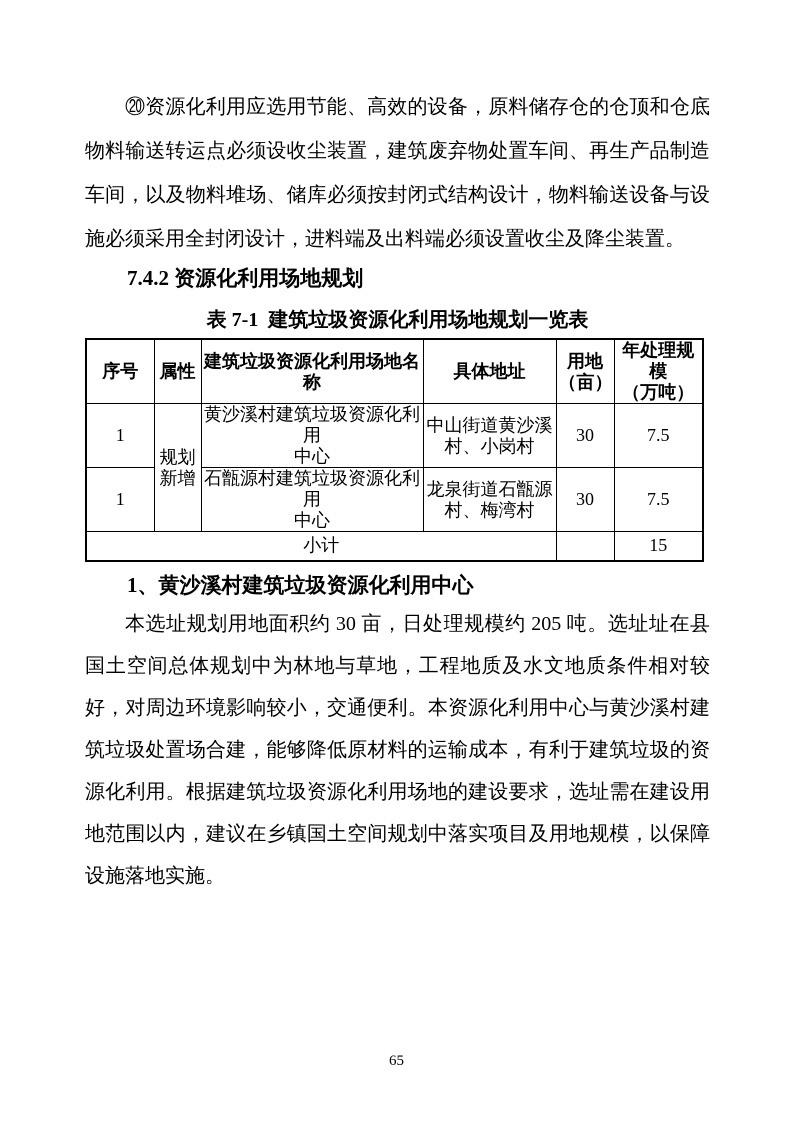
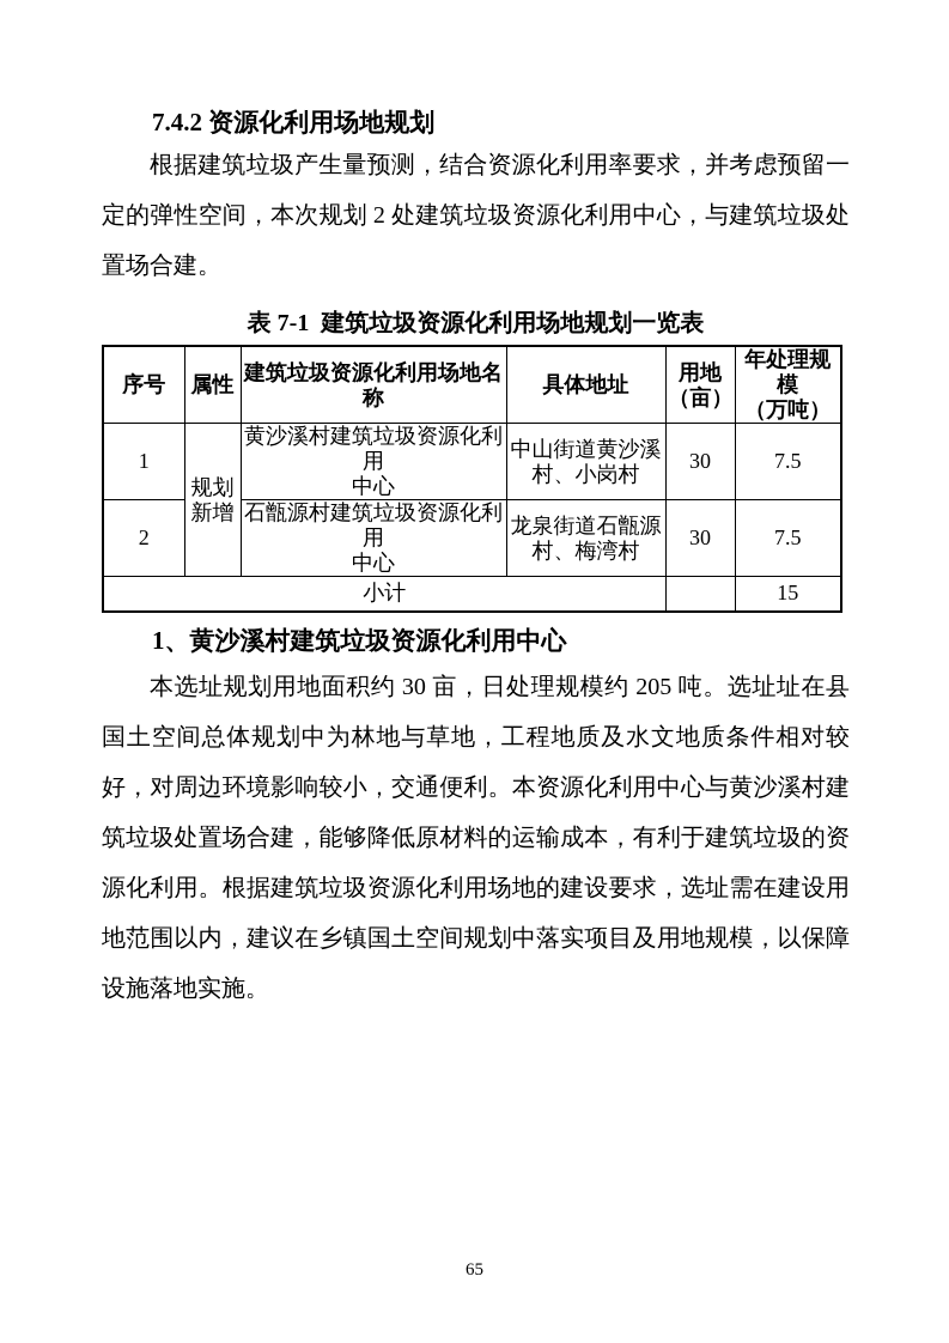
- ⑳资源化利用应选用节能、高效的设备，原料储存仓的仓顶和仓底物料输送转运点必须设收尘装置，建筑废弃物处置车间、再生产品制造车间，以及物料堆场、储库必须按封闭式结构设计，物料输送设备与设施必须采用全封闭设计，进料端及出料端必须设置收尘及降尘装置。
  7.4.2 资源化利用场地规划
+ 根据建筑垃圾产生量预测，结合资源化利用率要求，并考虑预留一定的弹性空间，本次规划 2 处建筑垃圾资源化利用中心，与建筑垃圾处置场合建。
  表 7-1 建筑垃圾资源化利用场地规划一览表
  序号	属性	建筑垃圾资源化利用场地名称	具体地址	用地 （亩）	年处理规模 （万吨）
  1	规划 新增	黄沙溪村建筑垃圾资源化利用 中心	中山街道黄沙溪 村、小岗村	30	7.5
- 1	石甑源村建筑垃圾资源化利用 中心	龙泉街道石甑源 村、梅湾村	30	7.5
+ 2	石甑源村建筑垃圾资源化利用 中心	龙泉街道石甑源 村、梅湾村	30	7.5
  小计		15
  1、黄沙溪村建筑垃圾资源化利用中心
  本选址规划用地面积约 30 亩，日处理规模约 205 吨。选址址在县国土空间总体规划中为林地与草地，工程地质及水文地质条件相对较好，对周边环境影响较小，交通便利。本资源化利用中心与黄沙溪村建筑垃圾处置场合建，能够降低原材料的运输成本，有利于建筑垃圾的资源化利用。根据建筑垃圾资源化利用场地的建设要求，选址需在建设用地范围以内，建议在乡镇国土空间规划中落实项目及用地规模，以保障设施落地实施。
  65
